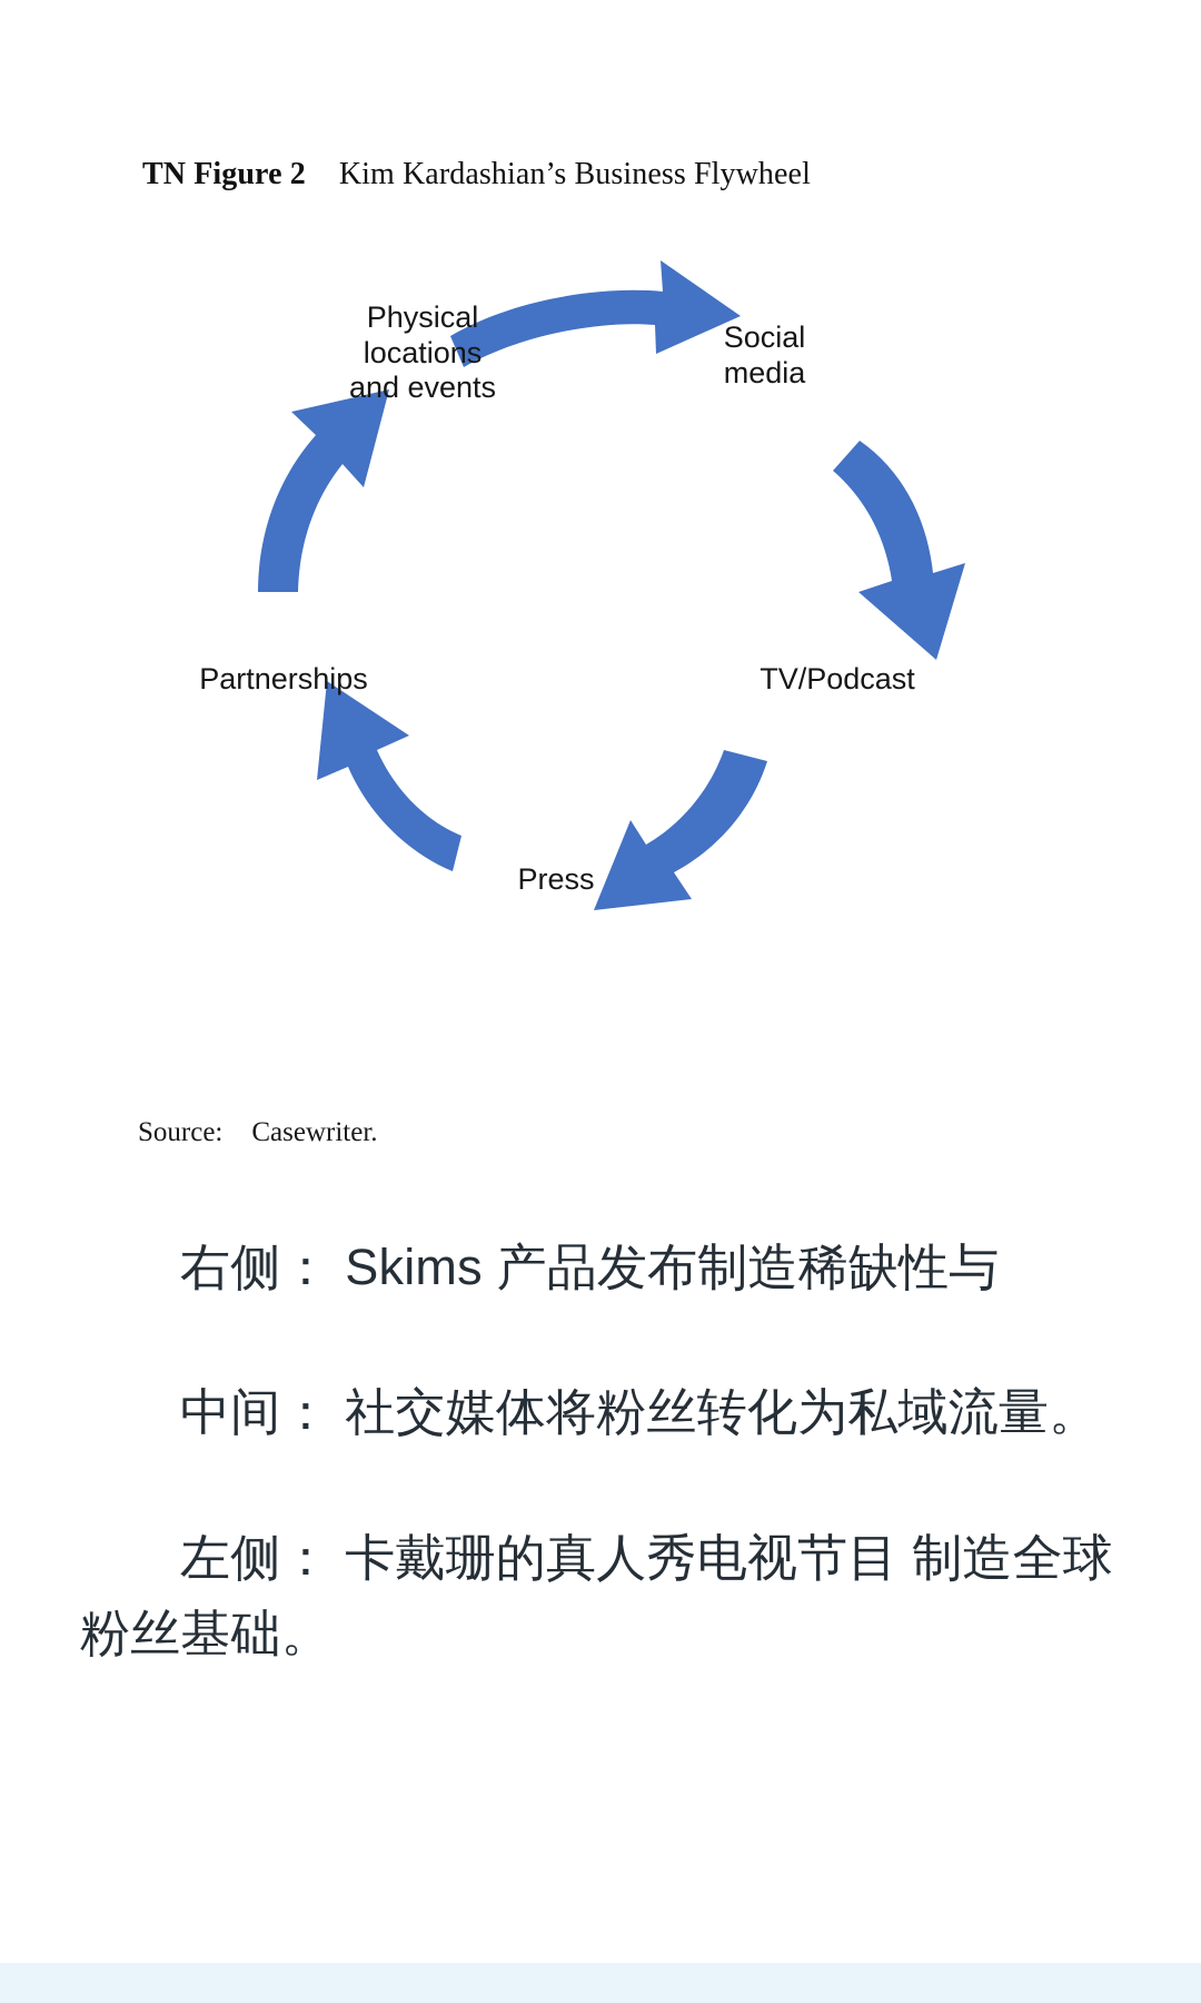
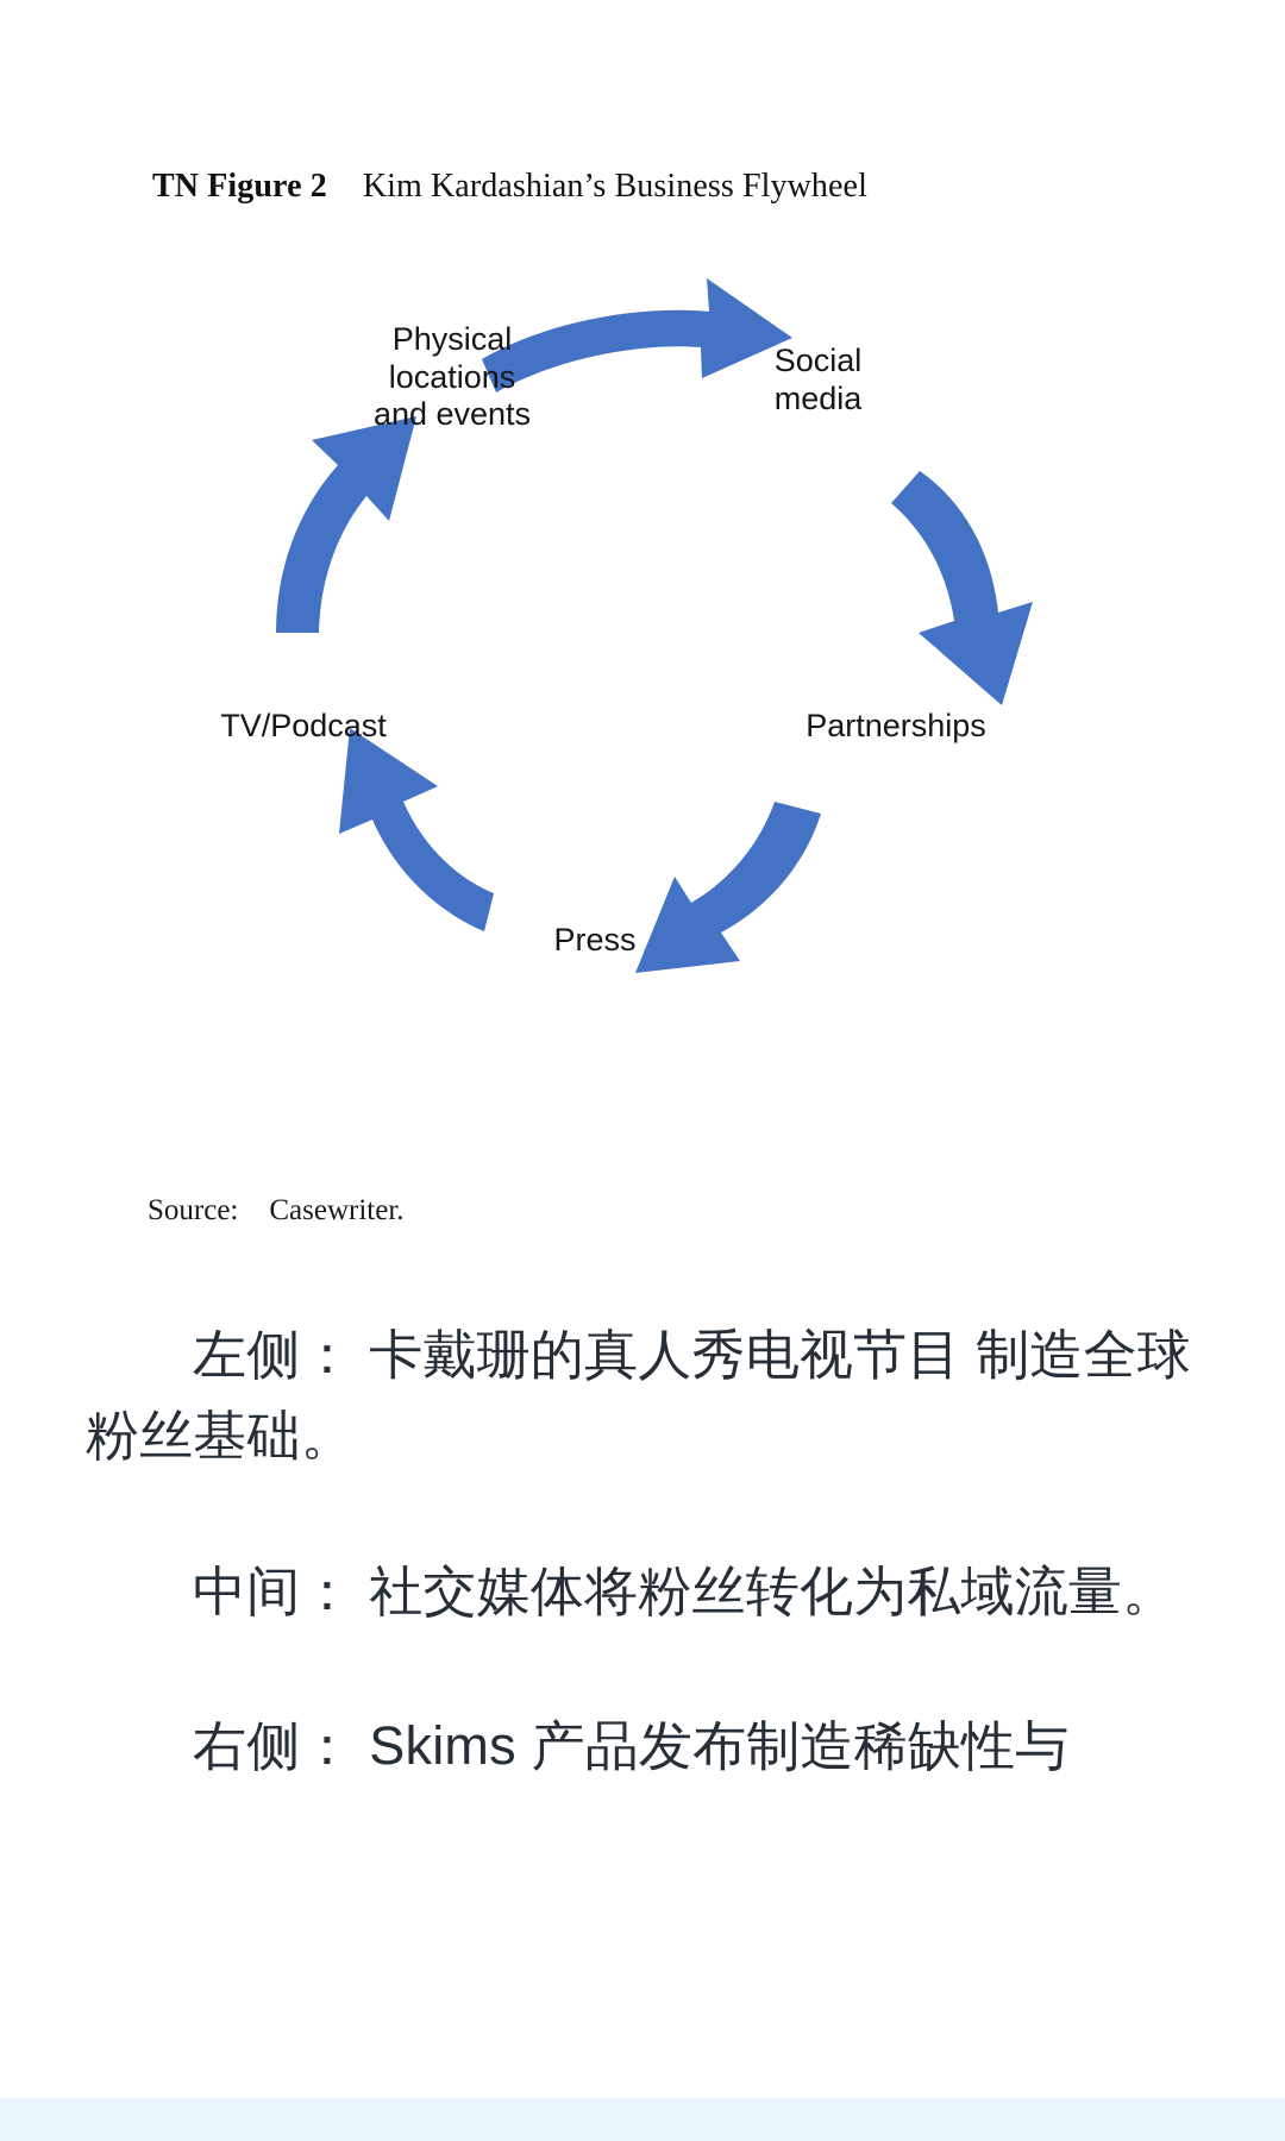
  TN Figure 2 Kim Kardashian’s Business Flywheel
  Physical
  locations
  and events
  Social
  media
- TV/Podcast
+ Partnerships
  Press
- Partnerships
+ TV/Podcast
  Source: Casewriter.
- 右侧： Skims 产品发布制造稀缺性与
+ 左侧： 卡戴珊的真人秀电视节目 制造全球粉丝基础。
  中间： 社交媒体将粉丝转化为私域流量。
- 左侧： 卡戴珊的真人秀电视节目 制造全球粉丝基础。
+ 右侧： Skims 产品发布制造稀缺性与
